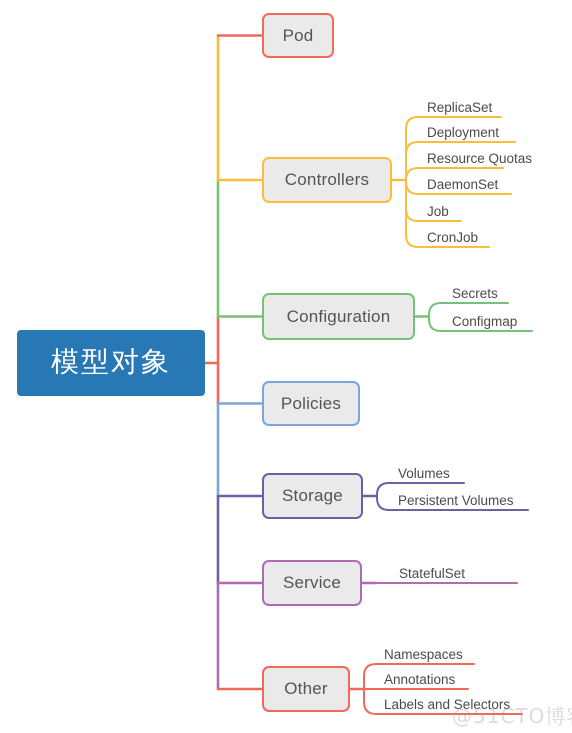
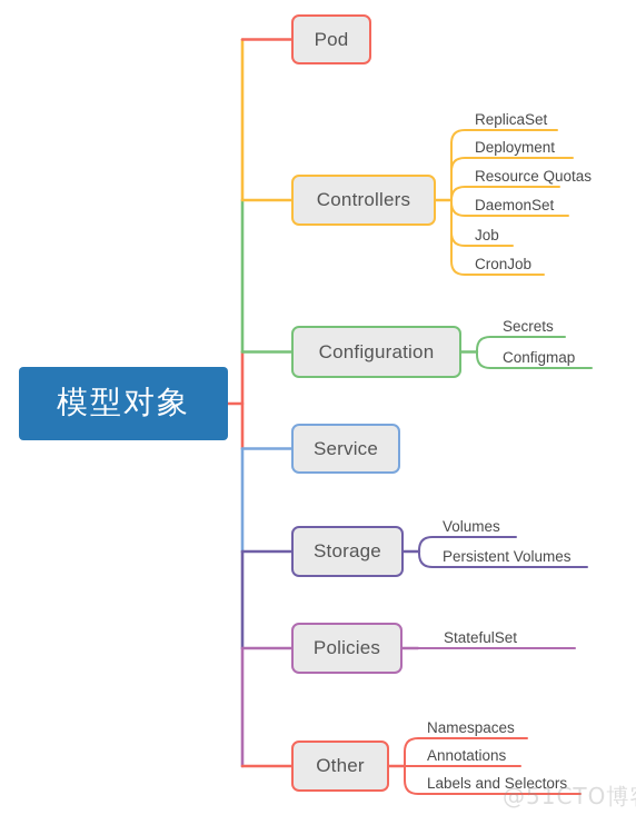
  Pod
  Controllers
  ReplicaSet
  Deployment
  Resource Quotas
  DaemonSet
  Job
  CronJob
  Configuration
  Secrets
  Configmap
- Policies
+ Service
  Storage
  Volumes
  Persistent Volumes
- Service
+ Policies
  StatefulSet
  Other
  Namespaces
  Annotations
  Labels and Selectors
  模型对象
  @51CTO博
